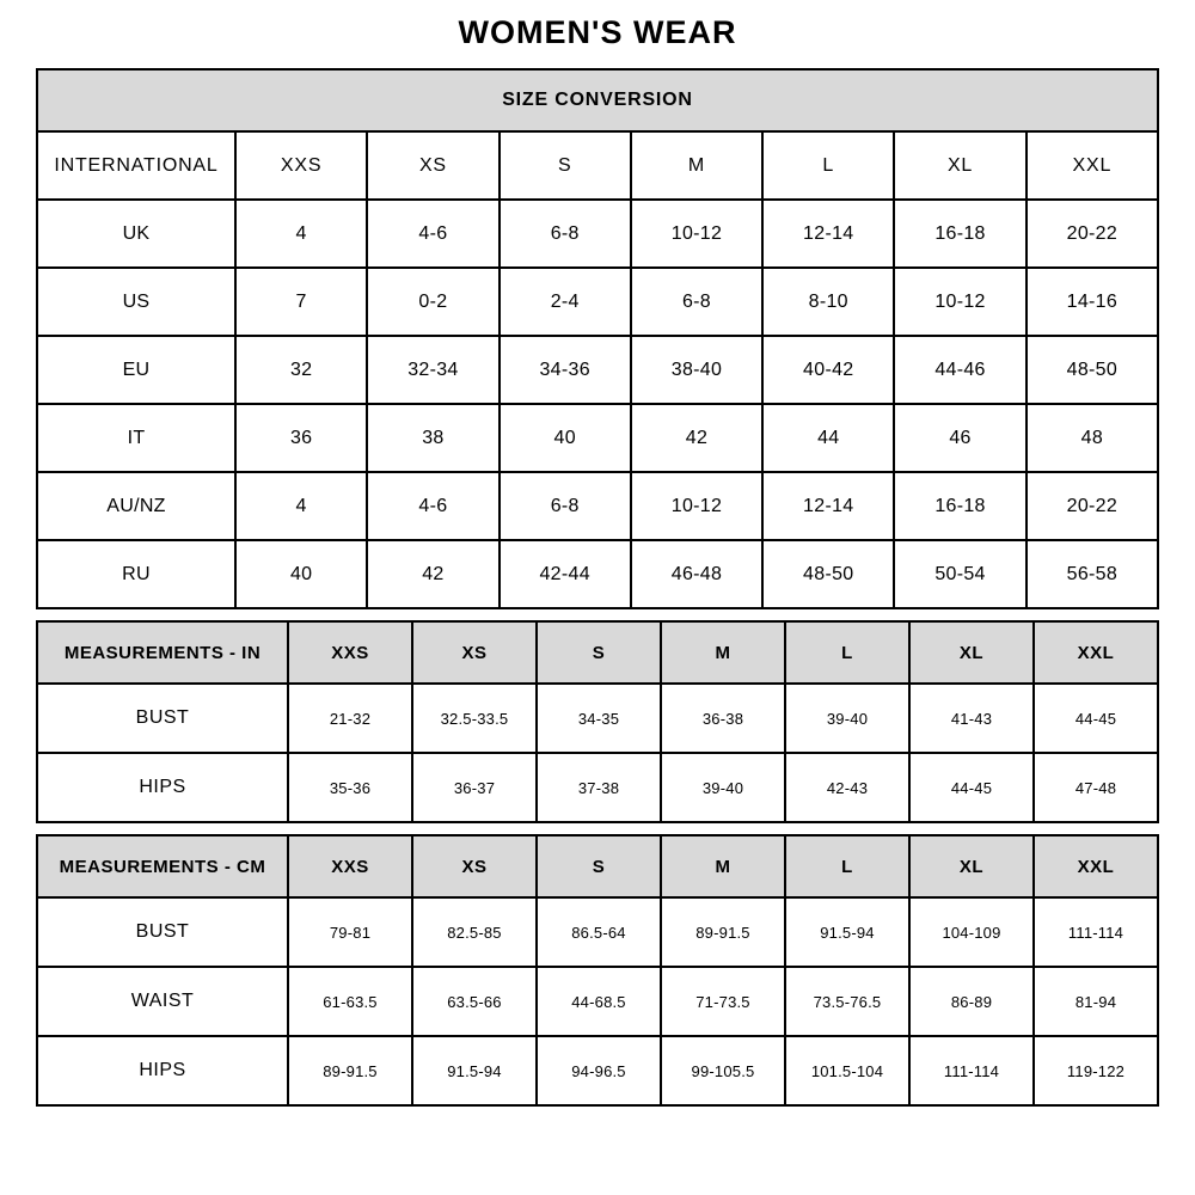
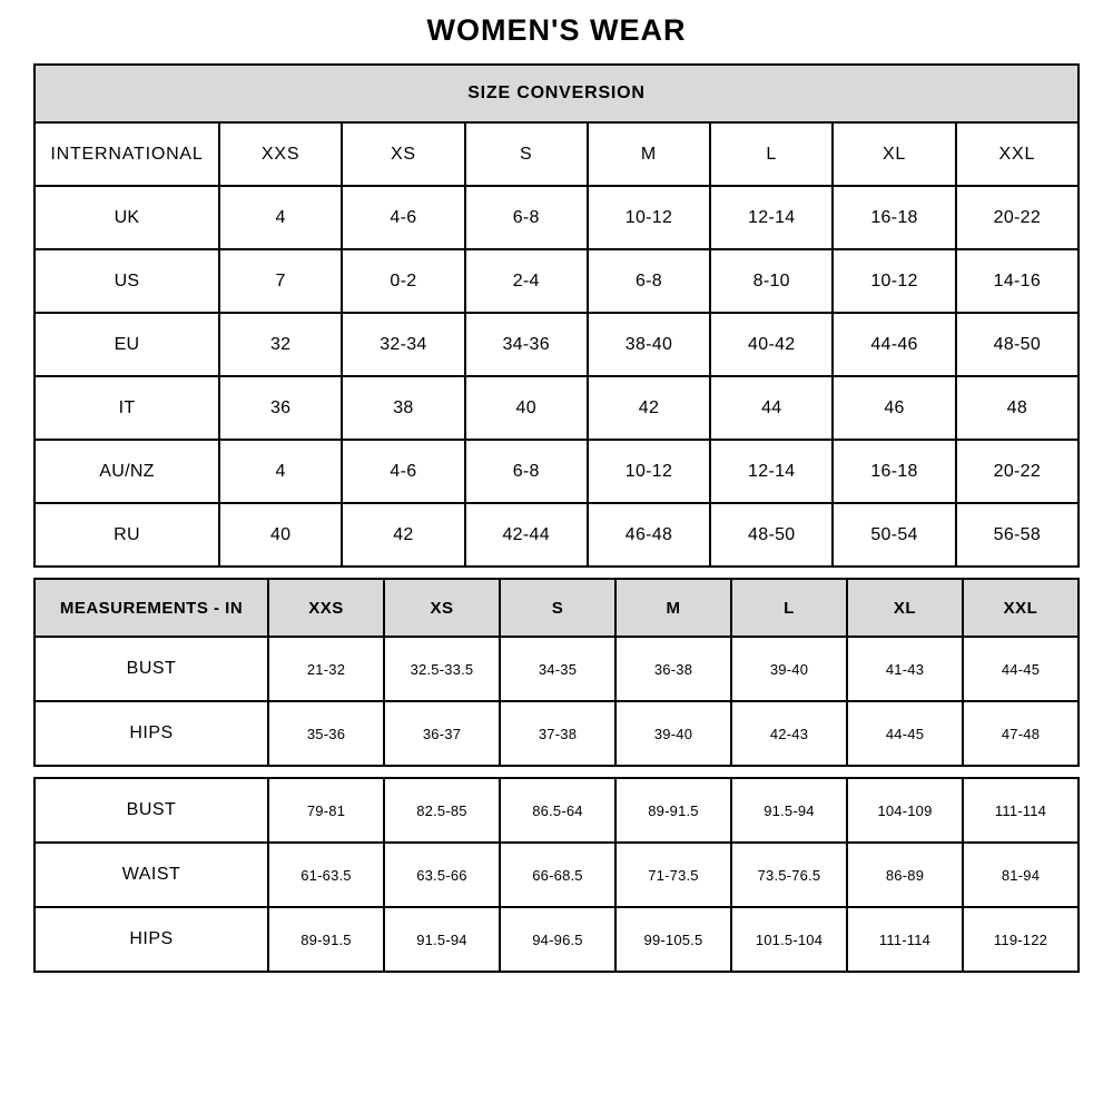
  WOMEN'S WEAR
  SIZE CONVERSION
  INTERNATIONAL	XXS	XS	S	M	L	XL	XXL
  UK	4	4-6	6-8	10-12	12-14	16-18	20-22
  US	7	0-2	2-4	6-8	8-10	10-12	14-16
  EU	32	32-34	34-36	38-40	40-42	44-46	48-50
  IT	36	38	40	42	44	46	48
  AU/NZ	4	4-6	6-8	10-12	12-14	16-18	20-22
  RU	40	42	42-44	46-48	48-50	50-54	56-58
  MEASUREMENTS - IN	XXS	XS	S	M	L	XL	XXL
  BUST	21-32	32.5-33.5	34-35	36-38	39-40	41-43	44-45
  HIPS	35-36	36-37	37-38	39-40	42-43	44-45	47-48
- MEASUREMENTS - CM	XXS	XS	S	M	L	XL	XXL
  BUST	79-81	82.5-85	86.5-64	89-91.5	91.5-94	104-109	111-114
- WAIST	61-63.5	63.5-66	44-68.5	71-73.5	73.5-76.5	86-89	81-94
+ WAIST	61-63.5	63.5-66	66-68.5	71-73.5	73.5-76.5	86-89	81-94
  HIPS	89-91.5	91.5-94	94-96.5	99-105.5	101.5-104	111-114	119-122
